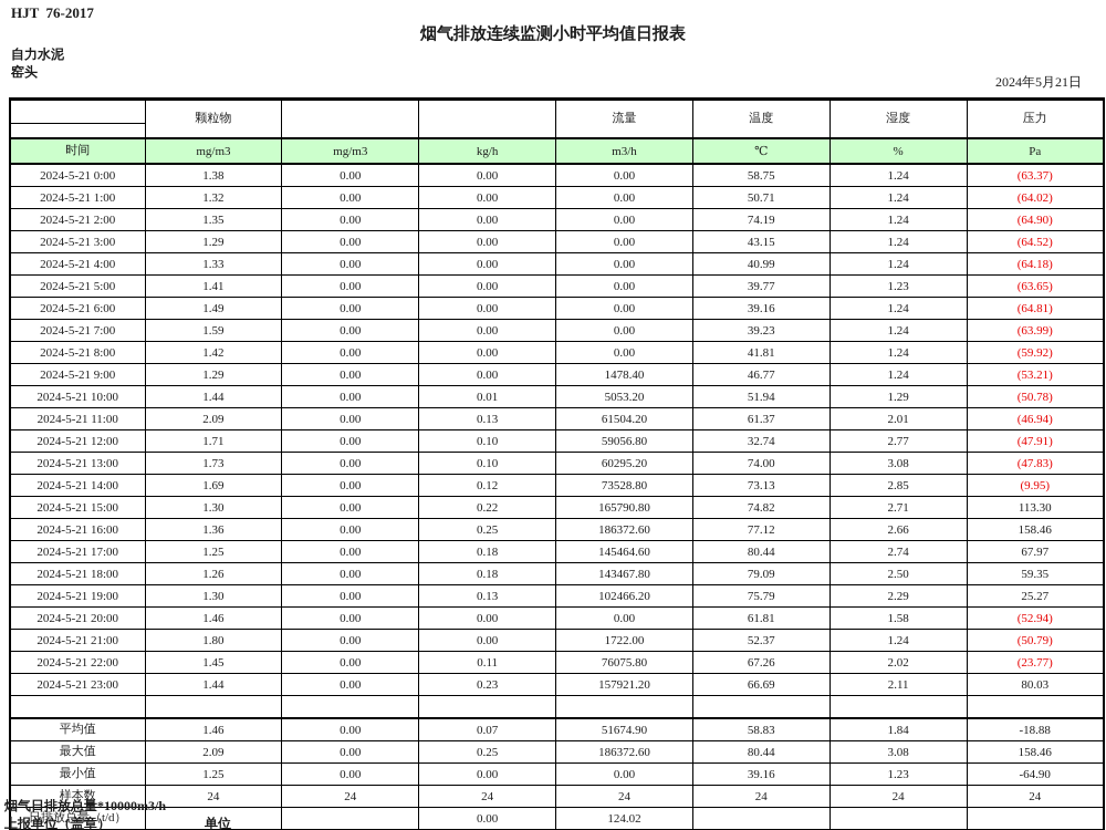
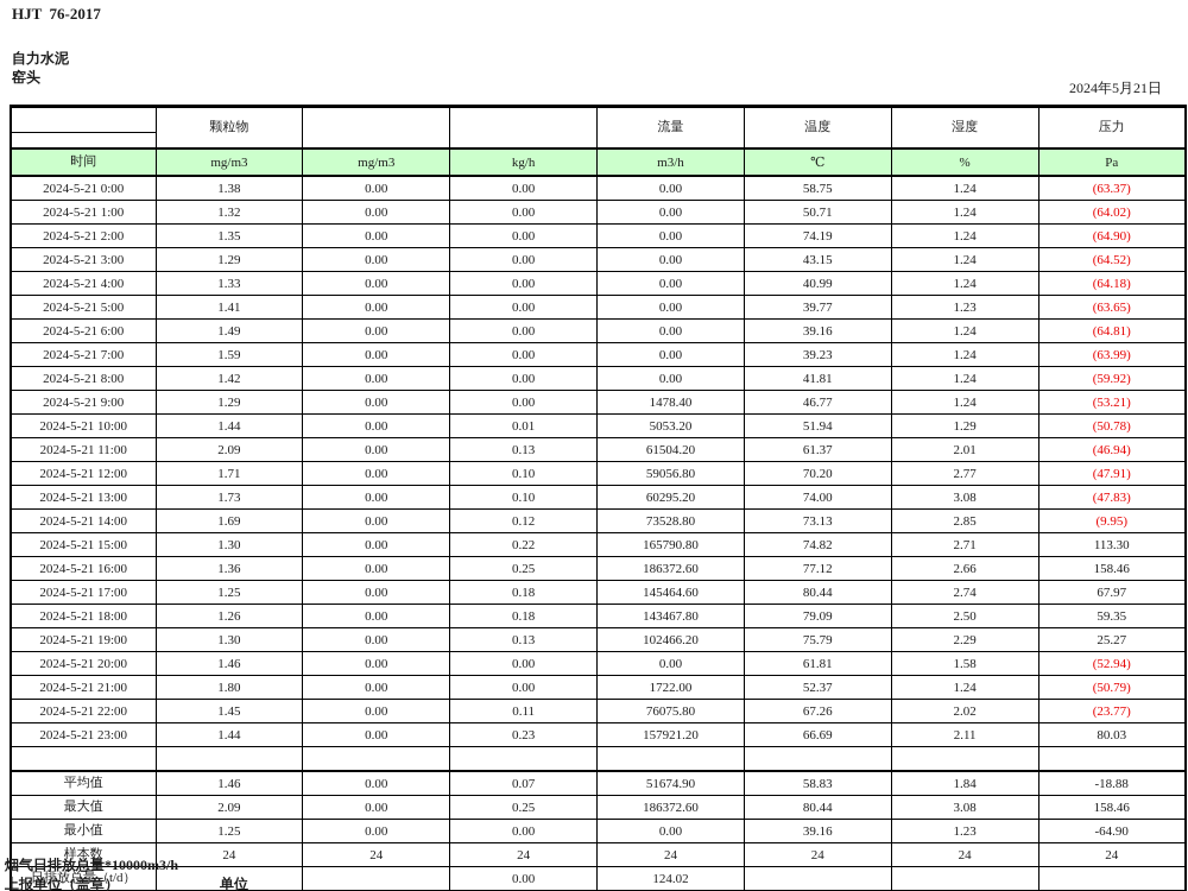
  HJT 76-2017
- 烟气排放连续监测小时平均值日报表
  自力水泥
  窑头
  2024年5月21日
  	颗粒物			流量	温度	湿度	压力
  时间	mg/m3	mg/m3	kg/h	m3/h	℃	%	Pa
  2024-5-21 0:00	1.38	0.00	0.00	0.00	58.75	1.24	(63.37)
  2024-5-21 1:00	1.32	0.00	0.00	0.00	50.71	1.24	(64.02)
  2024-5-21 2:00	1.35	0.00	0.00	0.00	74.19	1.24	(64.90)
  2024-5-21 3:00	1.29	0.00	0.00	0.00	43.15	1.24	(64.52)
  2024-5-21 4:00	1.33	0.00	0.00	0.00	40.99	1.24	(64.18)
  2024-5-21 5:00	1.41	0.00	0.00	0.00	39.77	1.23	(63.65)
  2024-5-21 6:00	1.49	0.00	0.00	0.00	39.16	1.24	(64.81)
  2024-5-21 7:00	1.59	0.00	0.00	0.00	39.23	1.24	(63.99)
  2024-5-21 8:00	1.42	0.00	0.00	0.00	41.81	1.24	(59.92)
  2024-5-21 9:00	1.29	0.00	0.00	1478.40	46.77	1.24	(53.21)
  2024-5-21 10:00	1.44	0.00	0.01	5053.20	51.94	1.29	(50.78)
  2024-5-21 11:00	2.09	0.00	0.13	61504.20	61.37	2.01	(46.94)
- 2024-5-21 12:00	1.71	0.00	0.10	59056.80	32.74	2.77	(47.91)
+ 2024-5-21 12:00	1.71	0.00	0.10	59056.80	70.20	2.77	(47.91)
  2024-5-21 13:00	1.73	0.00	0.10	60295.20	74.00	3.08	(47.83)
  2024-5-21 14:00	1.69	0.00	0.12	73528.80	73.13	2.85	(9.95)
  2024-5-21 15:00	1.30	0.00	0.22	165790.80	74.82	2.71	113.30
  2024-5-21 16:00	1.36	0.00	0.25	186372.60	77.12	2.66	158.46
  2024-5-21 17:00	1.25	0.00	0.18	145464.60	80.44	2.74	67.97
  2024-5-21 18:00	1.26	0.00	0.18	143467.80	79.09	2.50	59.35
  2024-5-21 19:00	1.30	0.00	0.13	102466.20	75.79	2.29	25.27
  2024-5-21 20:00	1.46	0.00	0.00	0.00	61.81	1.58	(52.94)
  2024-5-21 21:00	1.80	0.00	0.00	1722.00	52.37	1.24	(50.79)
  2024-5-21 22:00	1.45	0.00	0.11	76075.80	67.26	2.02	(23.77)
  2024-5-21 23:00	1.44	0.00	0.23	157921.20	66.69	2.11	80.03
  平均值	1.46	0.00	0.07	51674.90	58.83	1.84	-18.88
  最大值	2.09	0.00	0.25	186372.60	80.44	3.08	158.46
  最小值	1.25	0.00	0.00	0.00	39.16	1.23	-64.90
  样本数	24	24	24	24	24	24	24
  日排放总量（t/d）			0.00	124.02
  烟气日排放总量*10000m3/h
  上报单位（盖章）
  单位
